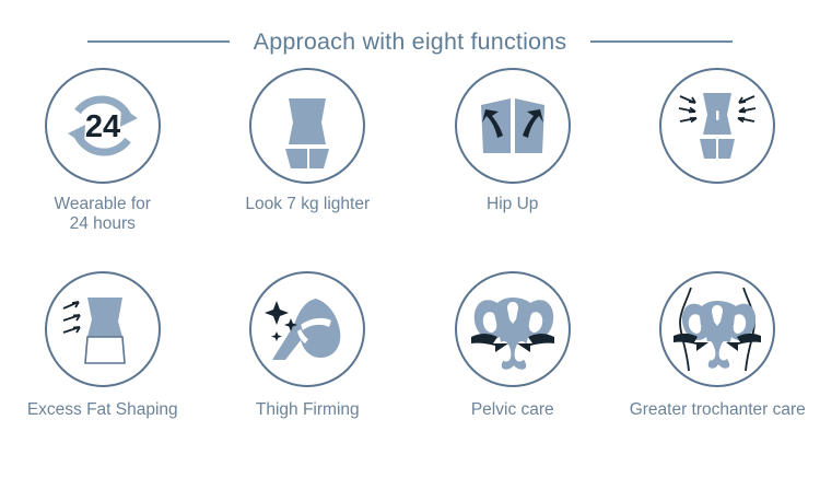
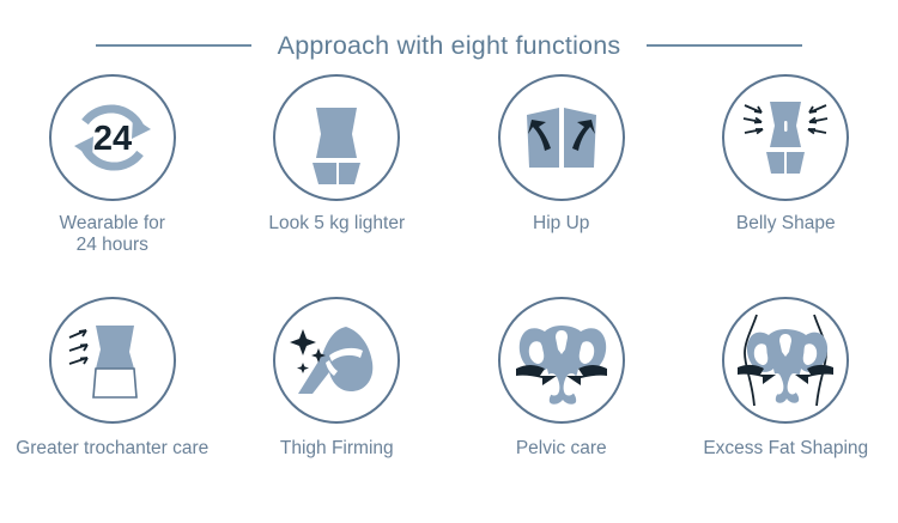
  Approach with eight functions
  24
  Wearable for
  24 hours
- Look 7 kg lighter
+ Look 5 kg lighter
  Hip Up
+ Belly Shape
- Excess Fat Shaping
+ Greater trochanter care
  Thigh Firming
  Pelvic care
- Greater trochanter care
+ Excess Fat Shaping
